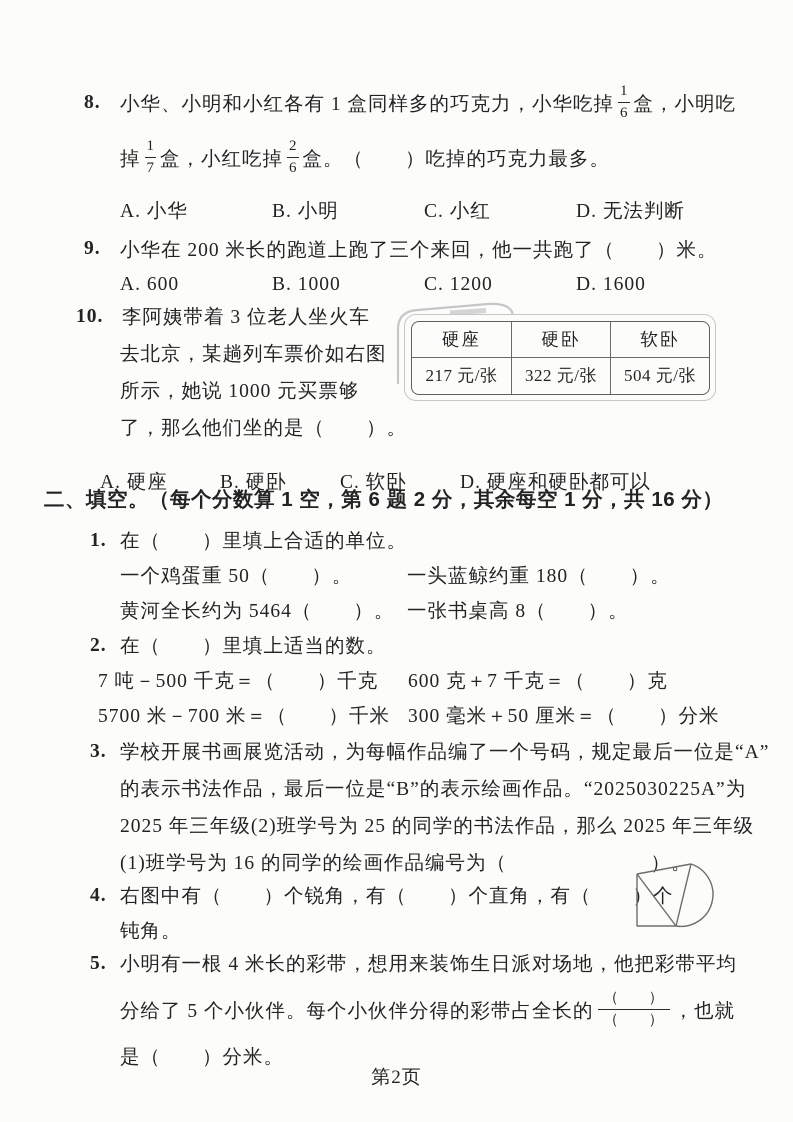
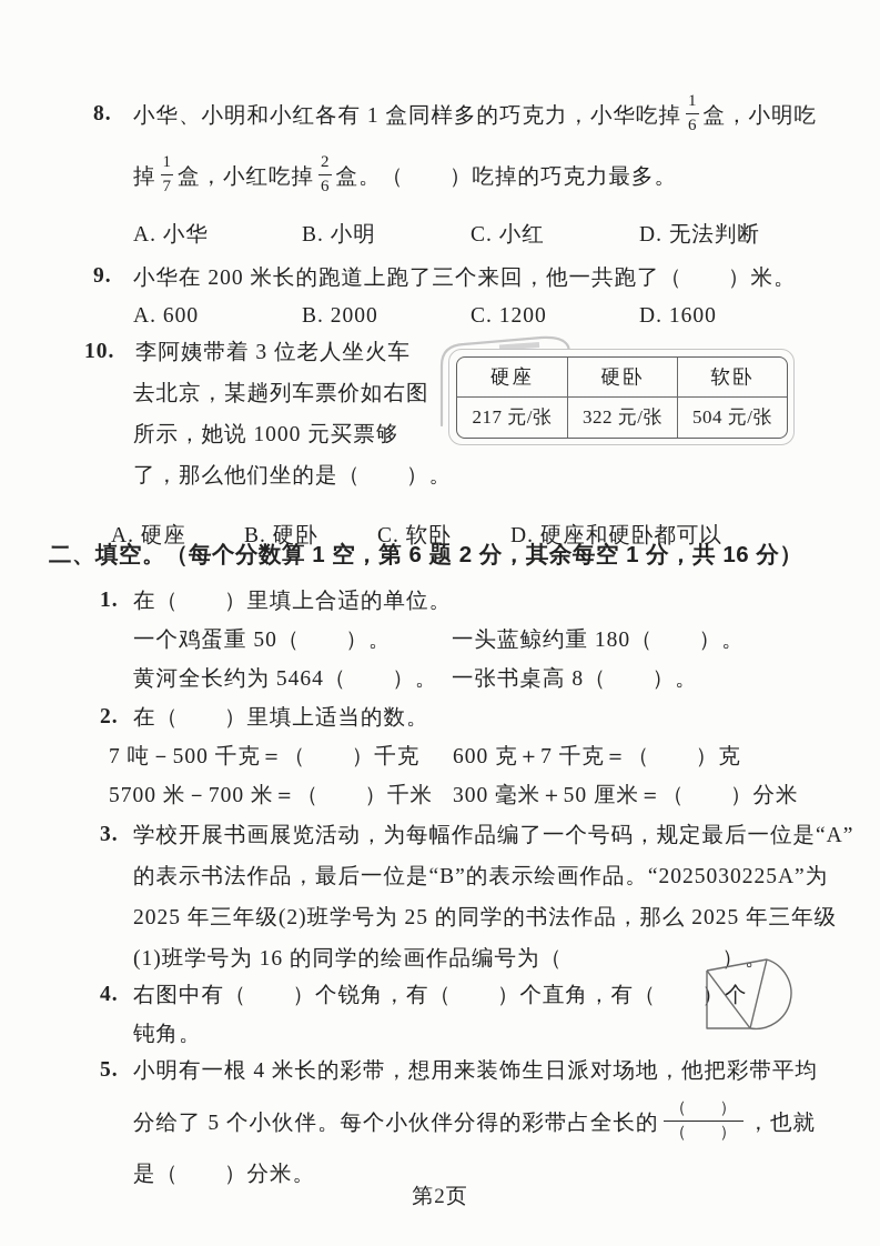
  8.
  小华、小明和小红各有 1 盒同样多的巧克力，小华吃掉
  1
  6
  盒，小明吃
  掉
  1
  7
  盒，小红吃掉
  2
  6
  盒。（ ）吃掉的巧克力最多。
  A. 小华
  B. 小明
  C. 小红
  D. 无法判断
  9.
  小华在 200 米长的跑道上跑了三个来回，他一共跑了（ ）米。
  A. 600
- B. 1000
+ B. 2000
  C. 1200
  D. 1600
  10.
  李阿姨带着 3 位老人坐火车
  去北京，某趟列车票价如右图
  所示，她说 1000 元买票够
  了，那么他们坐的是（ ）。
  A. 硬座
  B. 硬卧
  C. 软卧
  D. 硬座和硬卧都可以
  硬座
  硬卧
  软卧
  217 元/张
  322 元/张
  504 元/张
  二、填空。（每个分数算 1 空，第 6 题 2 分，其余每空 1 分，共 16 分）
  1.
  在（ ）里填上合适的单位。
  一个鸡蛋重 50（ ）。
  一头蓝鲸约重 180（ ）。
  黄河全长约为 5464（ ）。
  一张书桌高 8（ ）。
  2.
  在（ ）里填上适当的数。
  7 吨－500 千克＝（ ）千克
  600 克＋7 千克＝（ ）克
  5700 米－700 米＝（ ）千米
  300 毫米＋50 厘米＝（ ）分米
  3.
  学校开展书画展览活动，为每幅作品编了一个号码，规定最后一位是“A”
  的表示书法作品，最后一位是“B”的表示绘画作品。“2025030225A”为
  2025 年三年级(2)班学号为 25 的同学的书法作品，那么 2025 年三年级
  (1)班学号为 16 的同学的绘画作品编号为（ ）。
  4.
  右图中有（ ）个锐角，有（ ）个直角，有（ ）个
  钝角。
  5.
  小明有一根 4 米长的彩带，想用来装饰生日派对场地，他把彩带平均
  分给了 5 个小伙伴。每个小伙伴分得的彩带占全长的
  （ ）
  （ ）
  ，也就
  是（ ）分米。
  第2页
